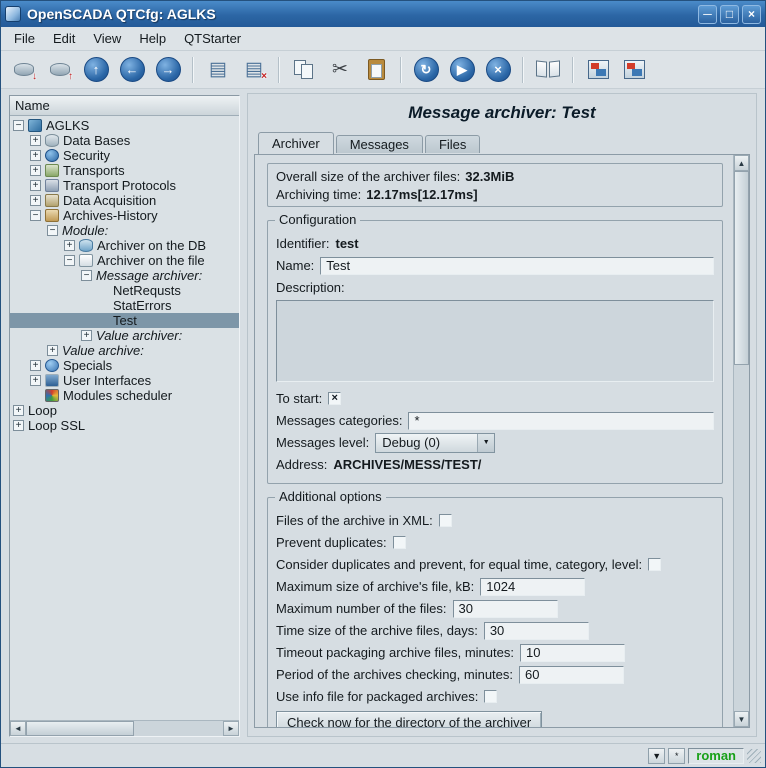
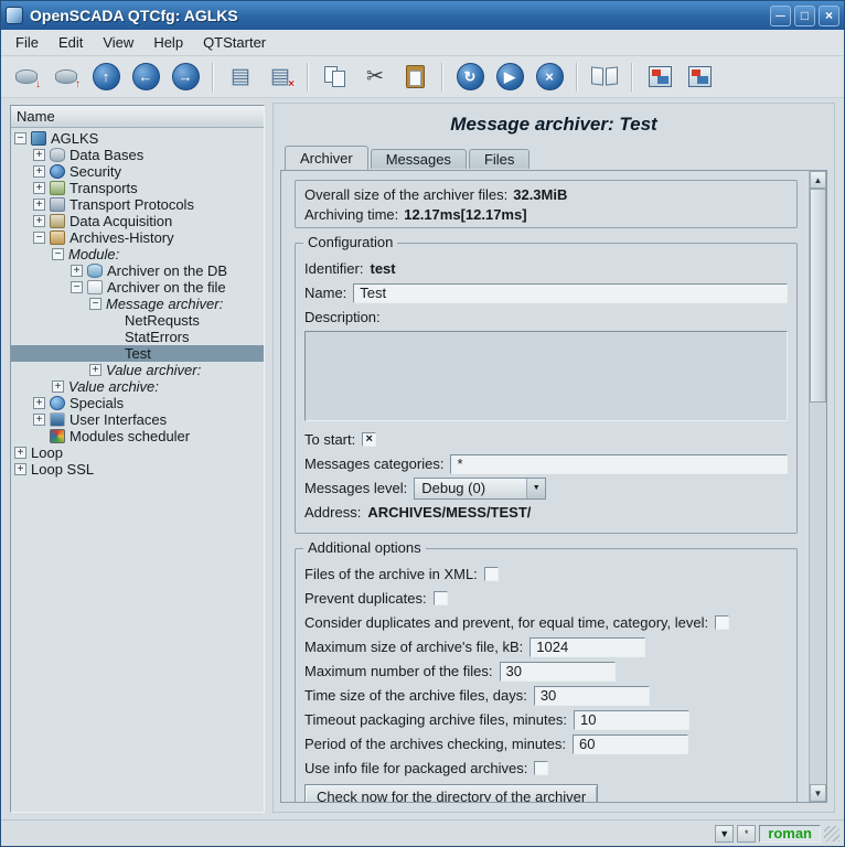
  OpenSCADA QTCfg: AGLKS
  ─
  □
  ×
  File
  Edit
  View
  Help
  QTStarter
  ↓
  ↑
  ↑
  ←
  →
  ▤
  ▤
  ×
  ✂
  ↻
  ▶
  ×
  Name
  −
  AGLKS
  +
  Data Bases
  +
  Security
  +
  Transports
  +
  Transport Protocols
  +
  Data Acquisition
  −
  Archives-History
  −
  Module:
  +
  Archiver on the DB
  −
  Archiver on the file
  −
  Message archiver:
  NetRequsts
  StatErrors
  Test
  +
  Value archiver:
  +
  Value archive:
  +
  Specials
  +
  User Interfaces
  Modules scheduler
  +
  Loop
  +
  Loop SSL
- ◄
- ►
  Message archiver: Test
  Archiver
  Messages
  Files
  Overall size of the archiver files:
  32.3MiB
  Archiving time:
  12.17ms[12.17ms]
  Configuration
  Identifier:
  test
  Name:
  Test
  Description:
  To start:
  ×
  Messages categories:
  *
  Messages level:
  Debug (0)
  Address:
  ARCHIVES/MESS/TEST/
  Additional options
  Files of the archive in XML:
  Prevent duplicates:
  Consider duplicates and prevent, for equal time, category, level:
  Maximum size of archive's file, kB:
  1024
  Maximum number of the files:
  30
  Time size of the archive files, days:
  30
  Timeout packaging archive files, minutes:
  10
  Period of the archives checking, minutes:
  60
  Use info file for packaged archives:
  Check now for the directory of the archiver
  ▲
  ▼
  ▼
  *
  roman
